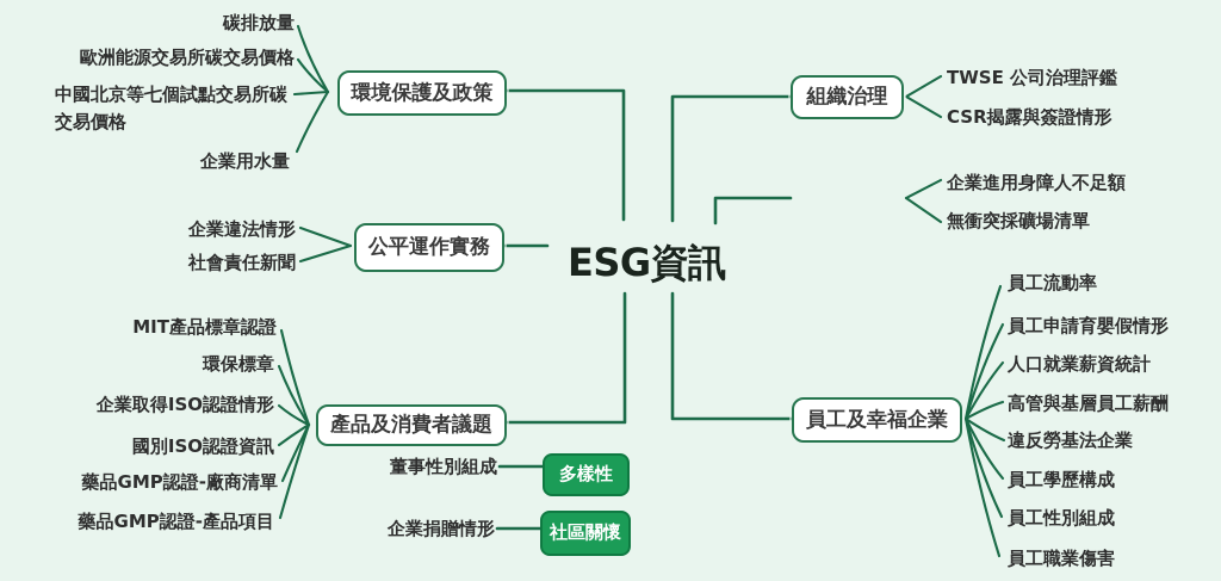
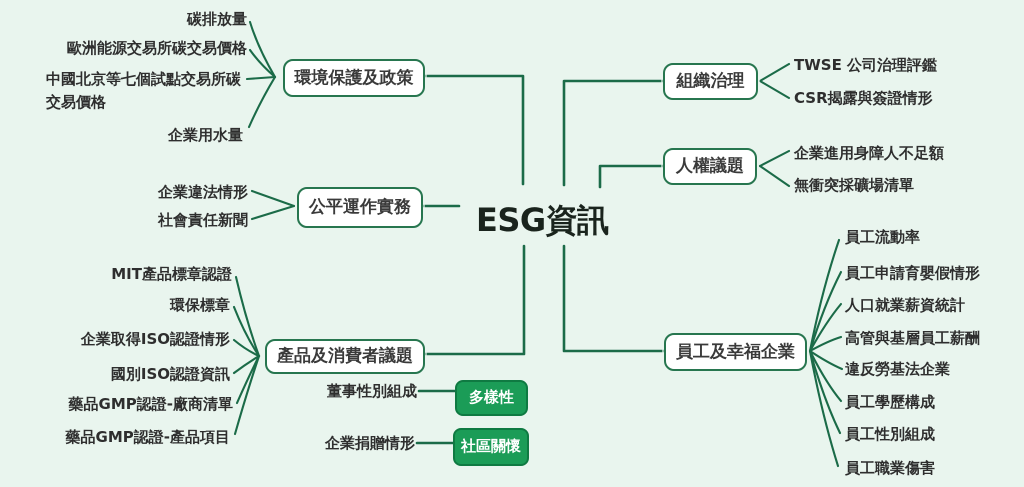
  ESG資訊
  環境保護及政策
  公平運作實務
  產品及消費者議題
  組織治理
+ 人權議題
  員工及幸福企業
  多樣性
  社區關懷
  碳排放量
  歐洲能源交易所碳交易價格
  中國北京等七個試點交易所碳交易價格
  企業用水量
  企業違法情形
  社會責任新聞
  MIT產品標章認證
  環保標章
  企業取得ISO認證情形
  國別ISO認證資訊
  藥品GMP認證-廠商清單
  藥品GMP認證-產品項目
  董事性別組成
  企業捐贈情形
  TWSE 公司治理評鑑
  CSR揭露與簽證情形
  企業進用身障人不足額
  無衝突採礦場清單
  員工流動率
  員工申請育嬰假情形
  人口就業薪資統計
  高管與基層員工薪酬
  違反勞基法企業
  員工學歷構成
  員工性別組成
  員工職業傷害
